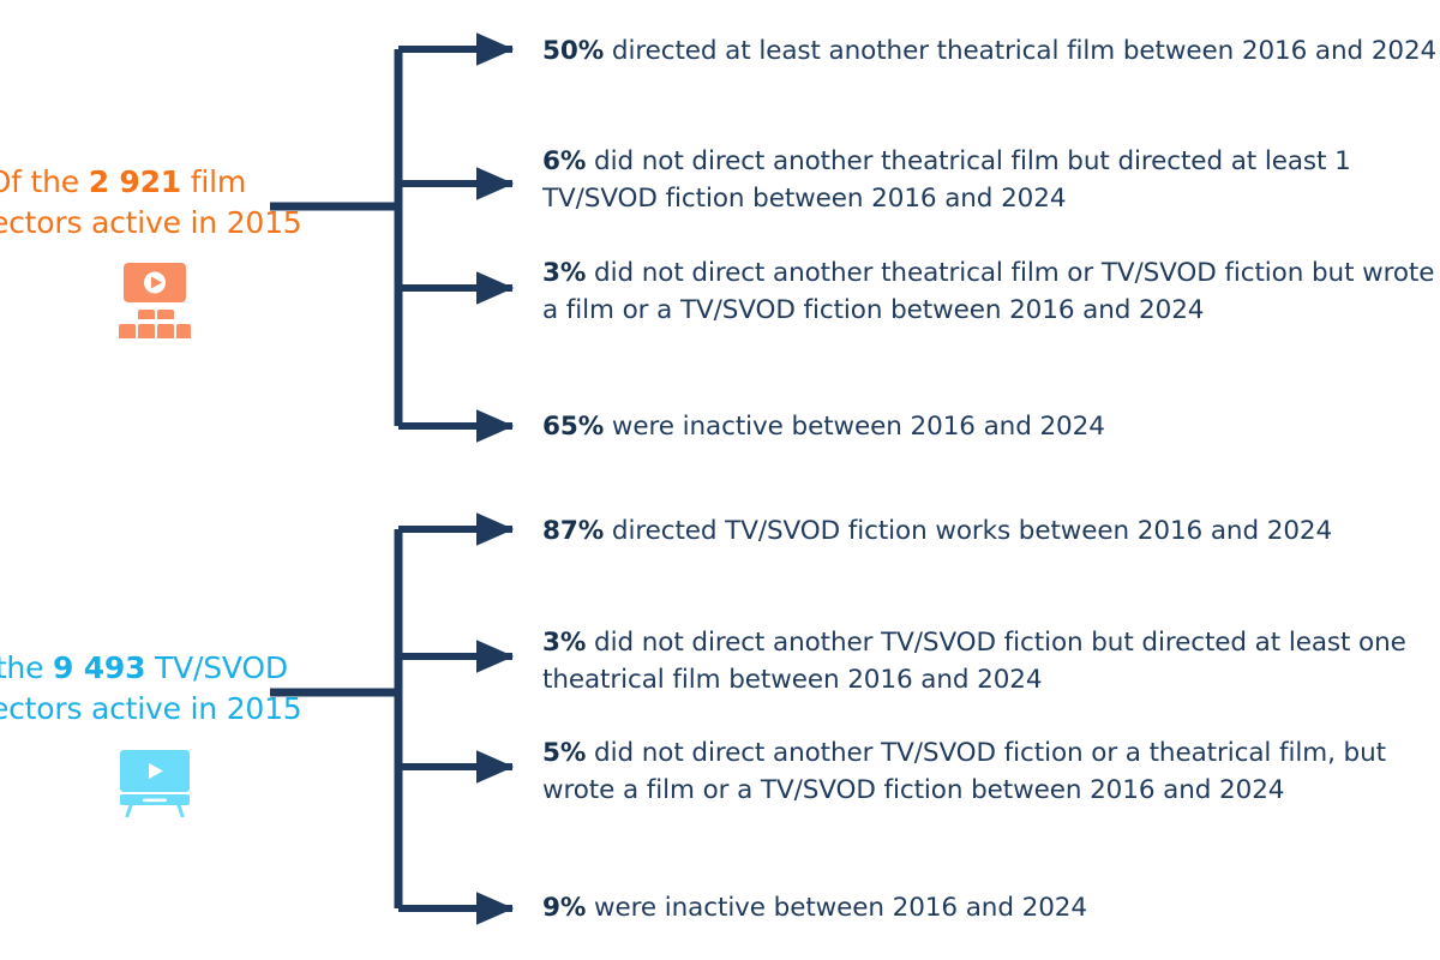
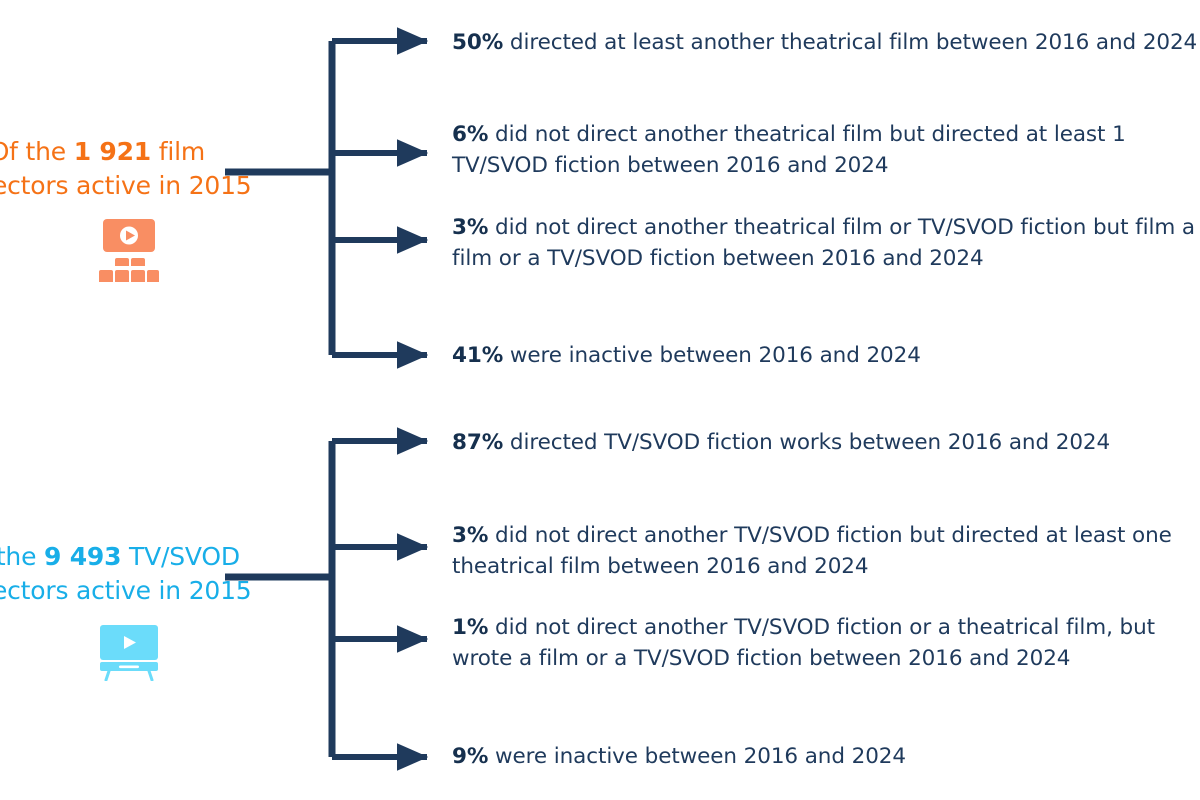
- f the 2 921 film
+ f the 1 921 film
  ctors active in 2015
  50% directed at least another theatrical film between 2016 and 2024
  6% did not direct another theatrical film but directed at least 1 TV/SVOD fiction between 2016 and 2024
- 3% did not direct another theatrical film or TV/SVOD fiction but wrote a film or a TV/SVOD fiction between 2016 and 2024
+ 3% did not direct another theatrical film or TV/SVOD fiction but film a film or a TV/SVOD fiction between 2016 and 2024
- 65% were inactive between 2016 and 2024
+ 41% were inactive between 2016 and 2024
  the 9 493 TV/SVOD
  ctors active in 2015
  87% directed TV/SVOD fiction works between 2016 and 2024
  3% did not direct another TV/SVOD fiction but directed at least one theatrical film between 2016 and 2024
- 5% did not direct another TV/SVOD fiction or a theatrical film, but wrote a film or a TV/SVOD fiction between 2016 and 2024
+ 1% did not direct another TV/SVOD fiction or a theatrical film, but wrote a film or a TV/SVOD fiction between 2016 and 2024
  9% were inactive between 2016 and 2024
